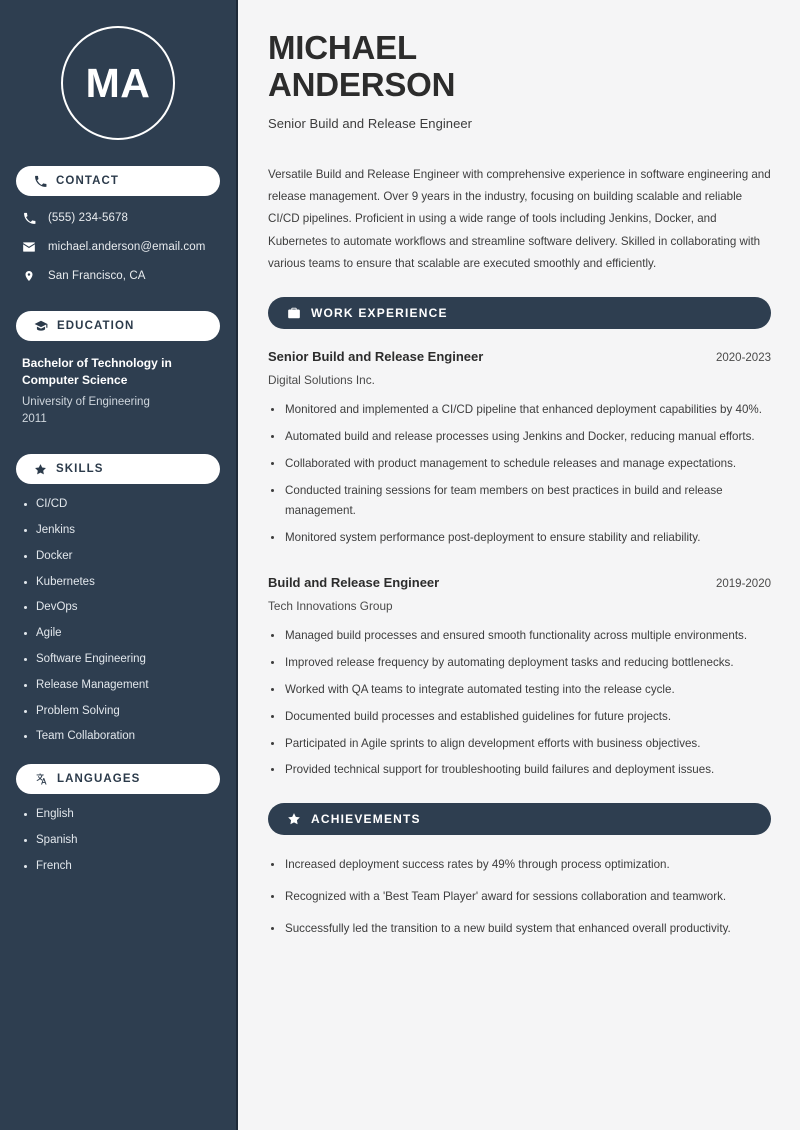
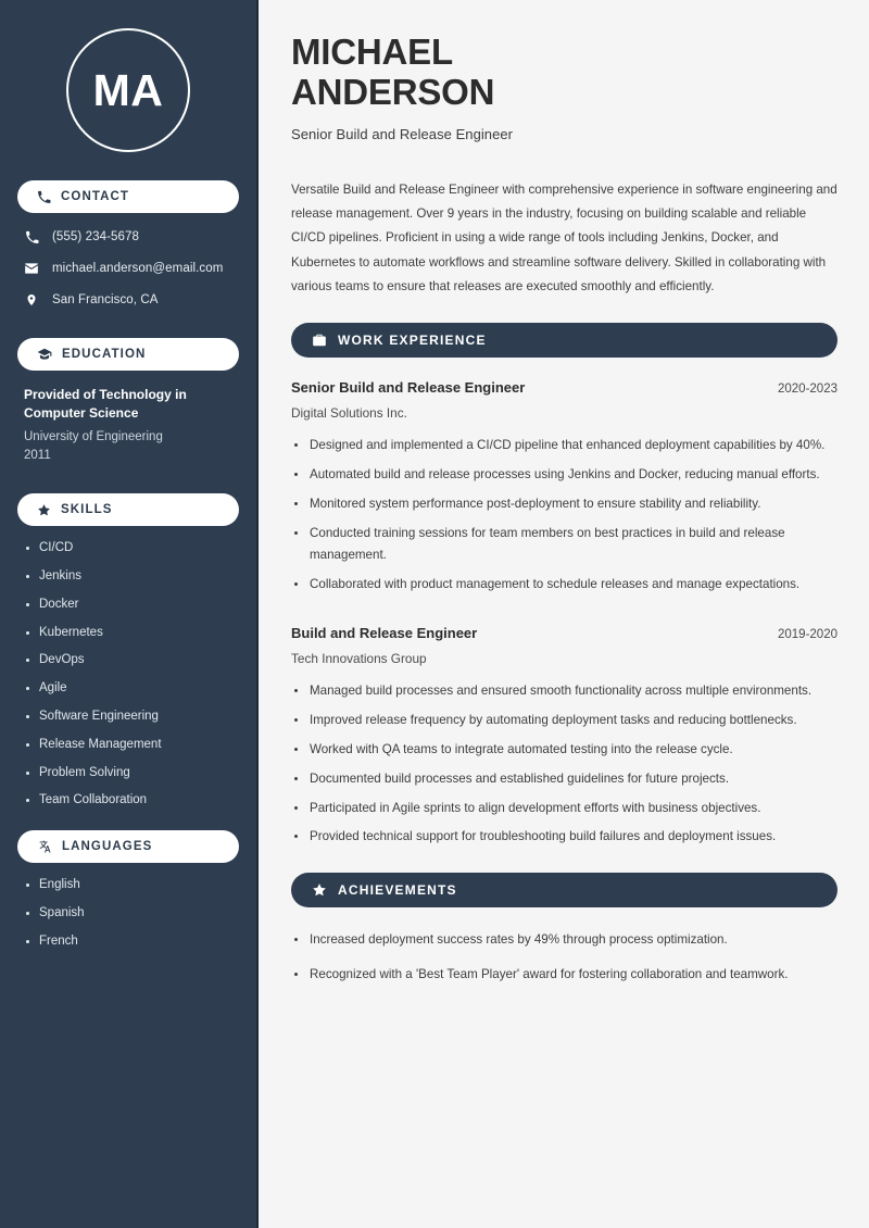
  MA
  CONTACT
  (555) 234-5678
  michael.anderson@email.com
  San Francisco, CA
  EDUCATION
- Bachelor of Technology in Computer Science
+ Provided of Technology in Computer Science
  University of Engineering
  2011
  SKILLS
  CI/CD
  Jenkins
  Docker
  Kubernetes
  DevOps
  Agile
  Software Engineering
  Release Management
  Problem Solving
  Team Collaboration
  LANGUAGES
  English
  Spanish
  French
  MICHAEL
  ANDERSON
  Senior Build and Release Engineer
- Versatile Build and Release Engineer with comprehensive experience in software engineering and release management. Over 9 years in the industry, focusing on building scalable and reliable CI/CD pipelines. Proficient in using a wide range of tools including Jenkins, Docker, and Kubernetes to automate workflows and streamline software delivery. Skilled in collaborating with various teams to ensure that scalable are executed smoothly and efficiently.
+ Versatile Build and Release Engineer with comprehensive experience in software engineering and release management. Over 9 years in the industry, focusing on building scalable and reliable CI/CD pipelines. Proficient in using a wide range of tools including Jenkins, Docker, and Kubernetes to automate workflows and streamline software delivery. Skilled in collaborating with various teams to ensure that releases are executed smoothly and efficiently.
  WORK EXPERIENCE
  Senior Build and Release Engineer
  2020-2023
  Digital Solutions Inc.
- Monitored and implemented a CI/CD pipeline that enhanced deployment capabilities by 40%.
+ Designed and implemented a CI/CD pipeline that enhanced deployment capabilities by 40%.
  Automated build and release processes using Jenkins and Docker, reducing manual efforts.
- Collaborated with product management to schedule releases and manage expectations.
+ Monitored system performance post-deployment to ensure stability and reliability.
  Conducted training sessions for team members on best practices in build and release management.
- Monitored system performance post-deployment to ensure stability and reliability.
+ Collaborated with product management to schedule releases and manage expectations.
  Build and Release Engineer
  2019-2020
  Tech Innovations Group
  Managed build processes and ensured smooth functionality across multiple environments.
  Improved release frequency by automating deployment tasks and reducing bottlenecks.
  Worked with QA teams to integrate automated testing into the release cycle.
  Documented build processes and established guidelines for future projects.
  Participated in Agile sprints to align development efforts with business objectives.
  Provided technical support for troubleshooting build failures and deployment issues.
  ACHIEVEMENTS
  Increased deployment success rates by 49% through process optimization.
- Recognized with a 'Best Team Player' award for sessions collaboration and teamwork.
+ Recognized with a 'Best Team Player' award for fostering collaboration and teamwork.
- Successfully led the transition to a new build system that enhanced overall productivity.
